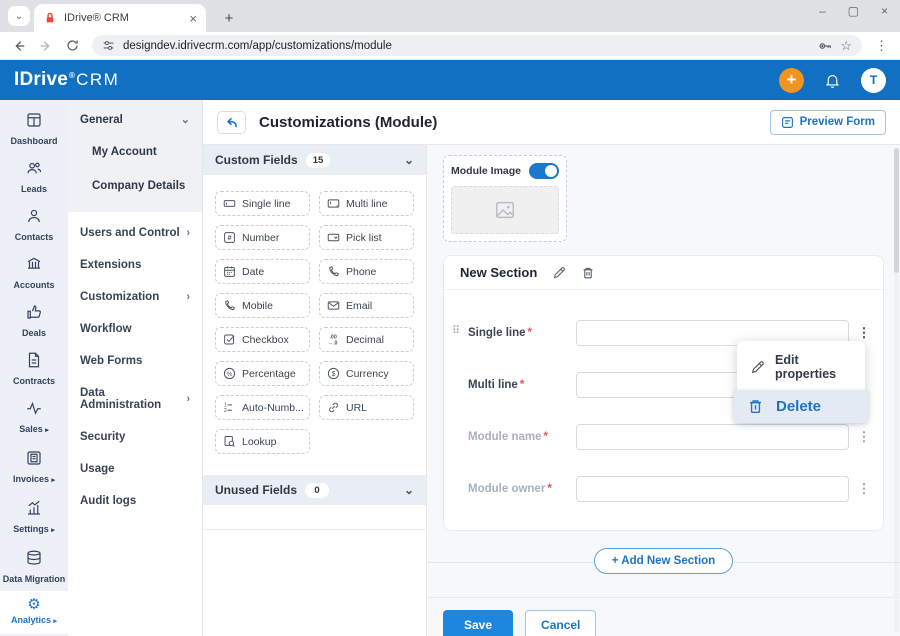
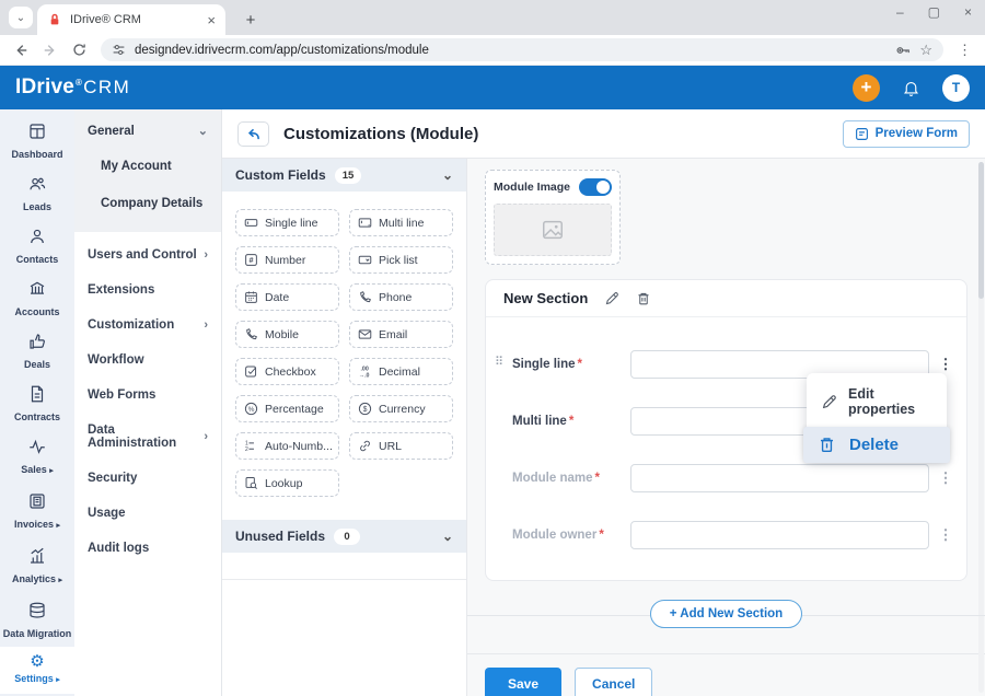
  ⌄
  IDrive® CRM
  ×
  +
  –
  ▢
  ×
  designdev.idrivecrm.com/app/customizations/module
  ☆
  ⋮
  IDrive
  ®
  CRM
  +
  T
  Dashboard
  Leads
  Contacts
  Accounts
  Deals
  Contracts
  Sales
  Invoices
- Settings
+ Analytics
  Data Migration
  ⚙
- Analytics
+ Settings
  General
  ⌄
  My Account
  Company Details
  Users and Control
  ›
  Extensions
  Customization
  ›
  Workflow
  Web Forms
  Data Administration
  ›
  Security
  Usage
  Audit logs
  Customizations (Module)
  Preview Form
  Custom Fields
  15
  ⌄
  Single line
  Multi line
  #
  Number
  Pick list
  Date
  Phone
  Mobile
  Email
  Checkbox
  Decimal
  Percentage
  Currency
  Auto-Numb...
  URL
  Lookup
  Unused Fields
  0
  ⌄
  Module Image
  New Section
  ⠿
  Single line *
  ⋮
  Multi line *
  Module name *
  ⋮
  Module owner *
  ⋮
  Edit properties
  Delete
  + Add New Section
  Save
  Cancel
